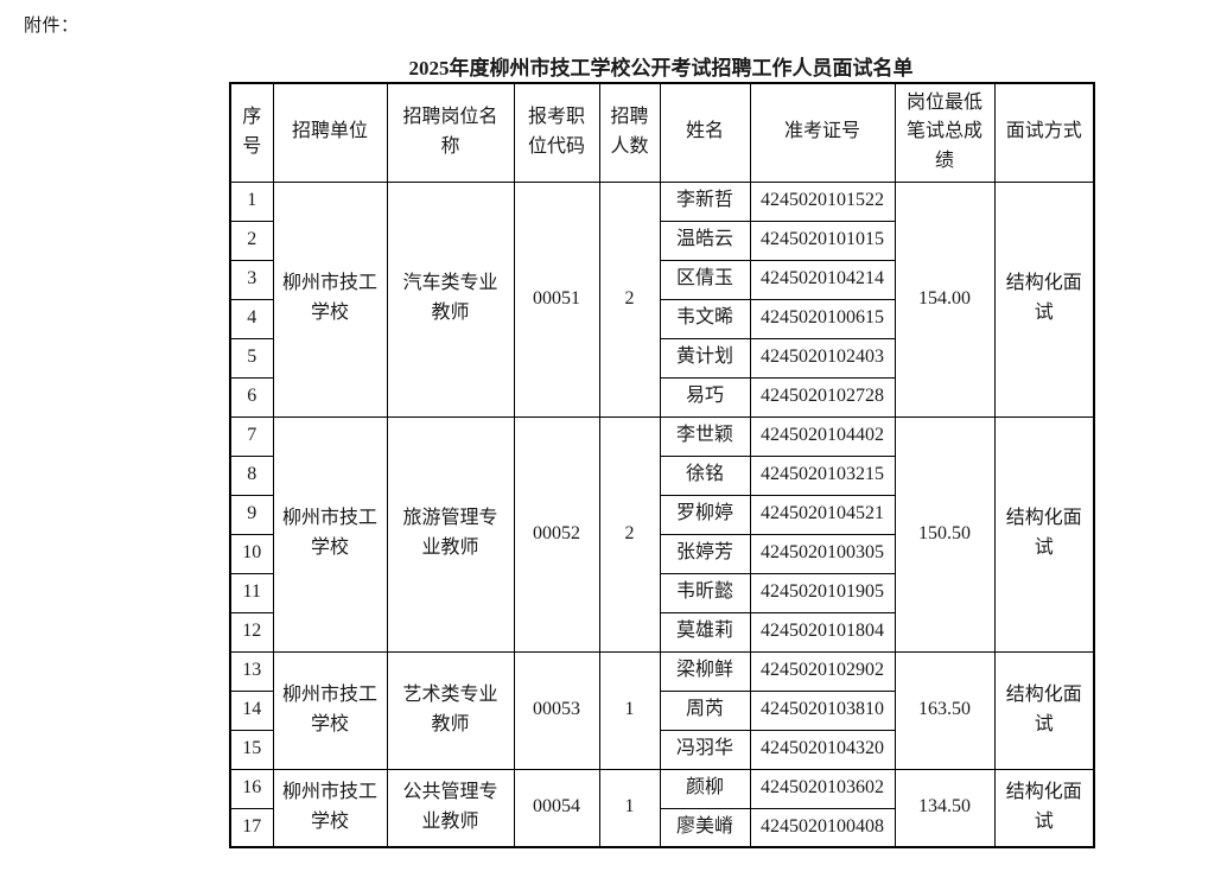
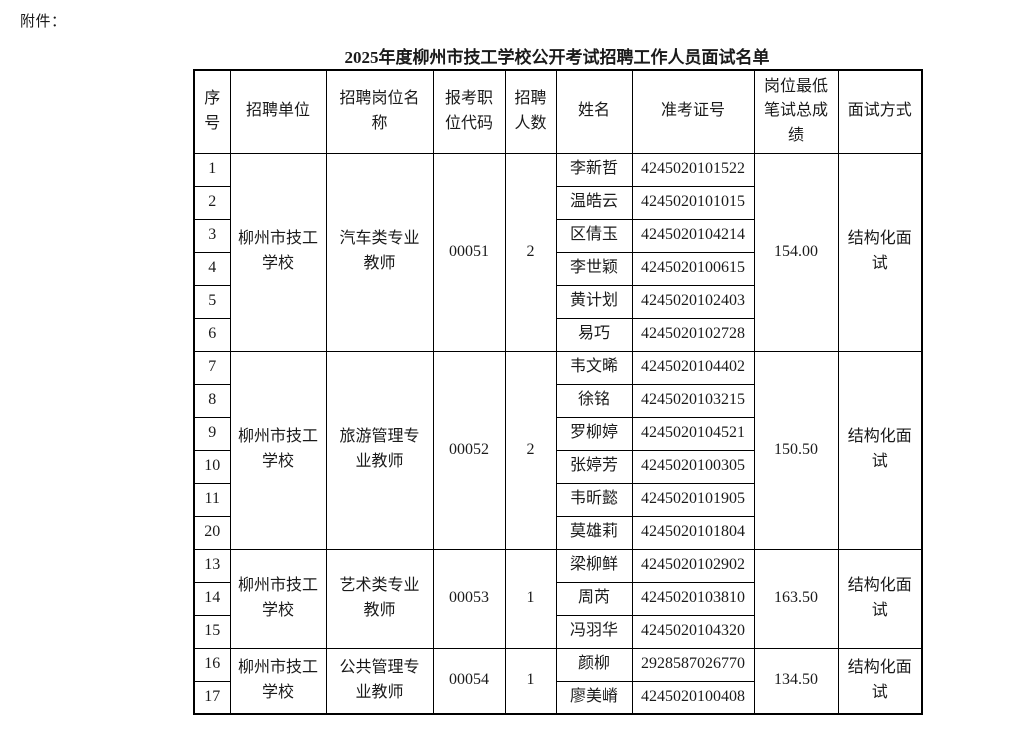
  附件：
  2025年度柳州市技工学校公开考试招聘工作人员面试名单
  序号	招聘单位	招聘岗位名称	报考职位代码	招聘人数	姓名	准考证号	岗位最低笔试总成绩	面试方式
  1	柳州市技工学校	汽车类专业教师	00051	2	李新哲	4245020101522	154.00	结构化面试
  2	温皓云	4245020101015
  3	区倩玉	4245020104214
- 4	韦文晞	4245020100615
+ 4	李世颖	4245020100615
  5	黄计划	4245020102403
  6	易巧	4245020102728
- 7	柳州市技工学校	旅游管理专业教师	00052	2	李世颖	4245020104402	150.50	结构化面试
+ 7	柳州市技工学校	旅游管理专业教师	00052	2	韦文晞	4245020104402	150.50	结构化面试
  8	徐铭	4245020103215
  9	罗柳婷	4245020104521
  10	张婷芳	4245020100305
  11	韦昕懿	4245020101905
- 12	莫雄莉	4245020101804
+ 20	莫雄莉	4245020101804
  13	柳州市技工学校	艺术类专业教师	00053	1	梁柳鲜	4245020102902	163.50	结构化面试
  14	周芮	4245020103810
  15	冯羽华	4245020104320
- 16	柳州市技工学校	公共管理专业教师	00054	1	颜柳	4245020103602	134.50	结构化面试
+ 16	柳州市技工学校	公共管理专业教师	00054	1	颜柳	2928587026770	134.50	结构化面试
  17	廖美嵴	4245020100408
